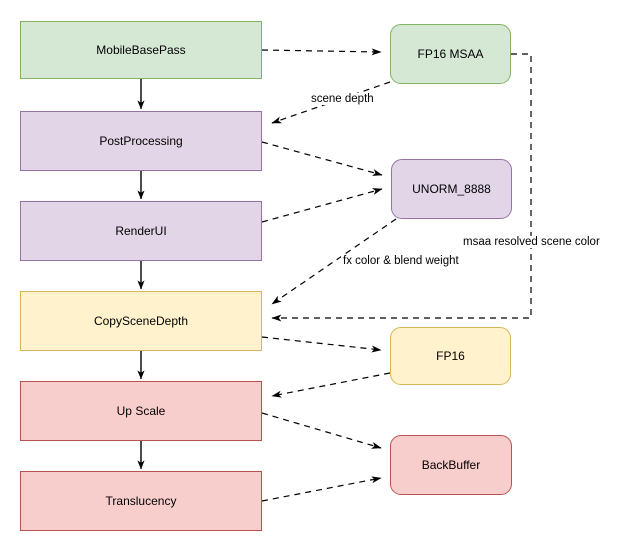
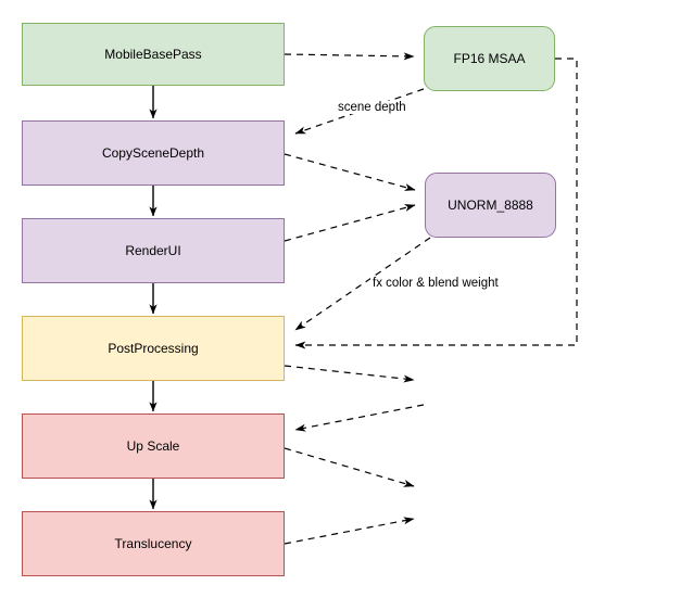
  MobileBasePass
- PostProcessing
+ CopySceneDepth
  RenderUI
- CopySceneDepth
+ PostProcessing
  Up Scale
  Translucency
  FP16 MSAA
  UNORM_8888
- FP16
- BackBuffer
  scene depth
- msaa resolved scene color
  fx color & blend weight
